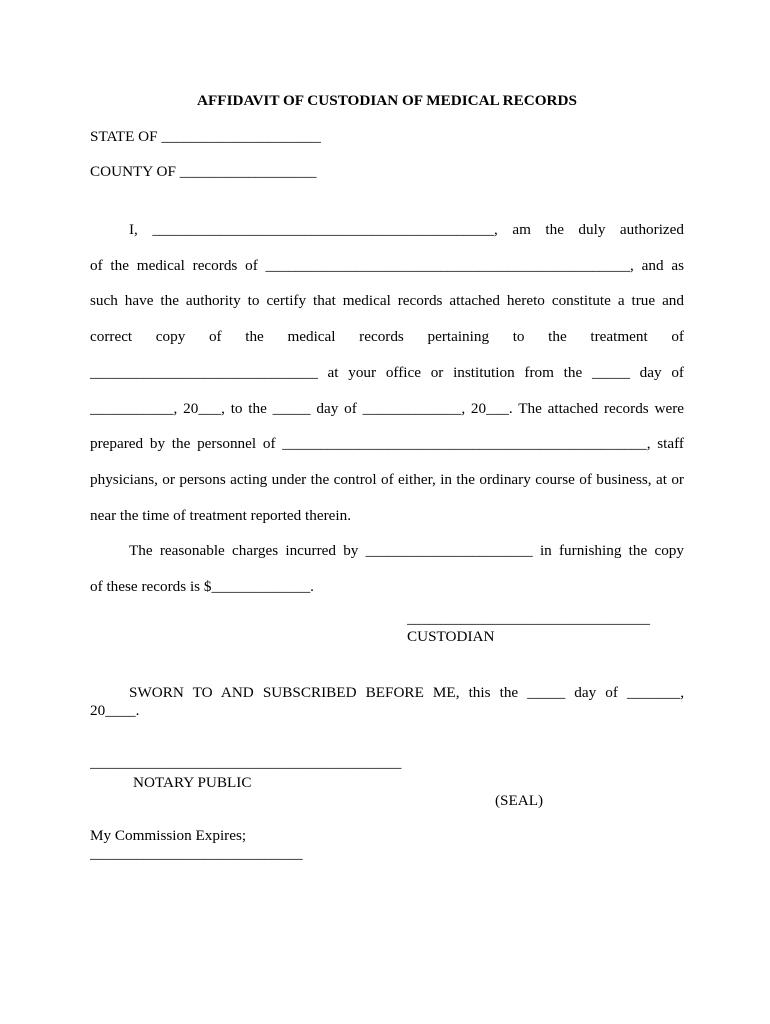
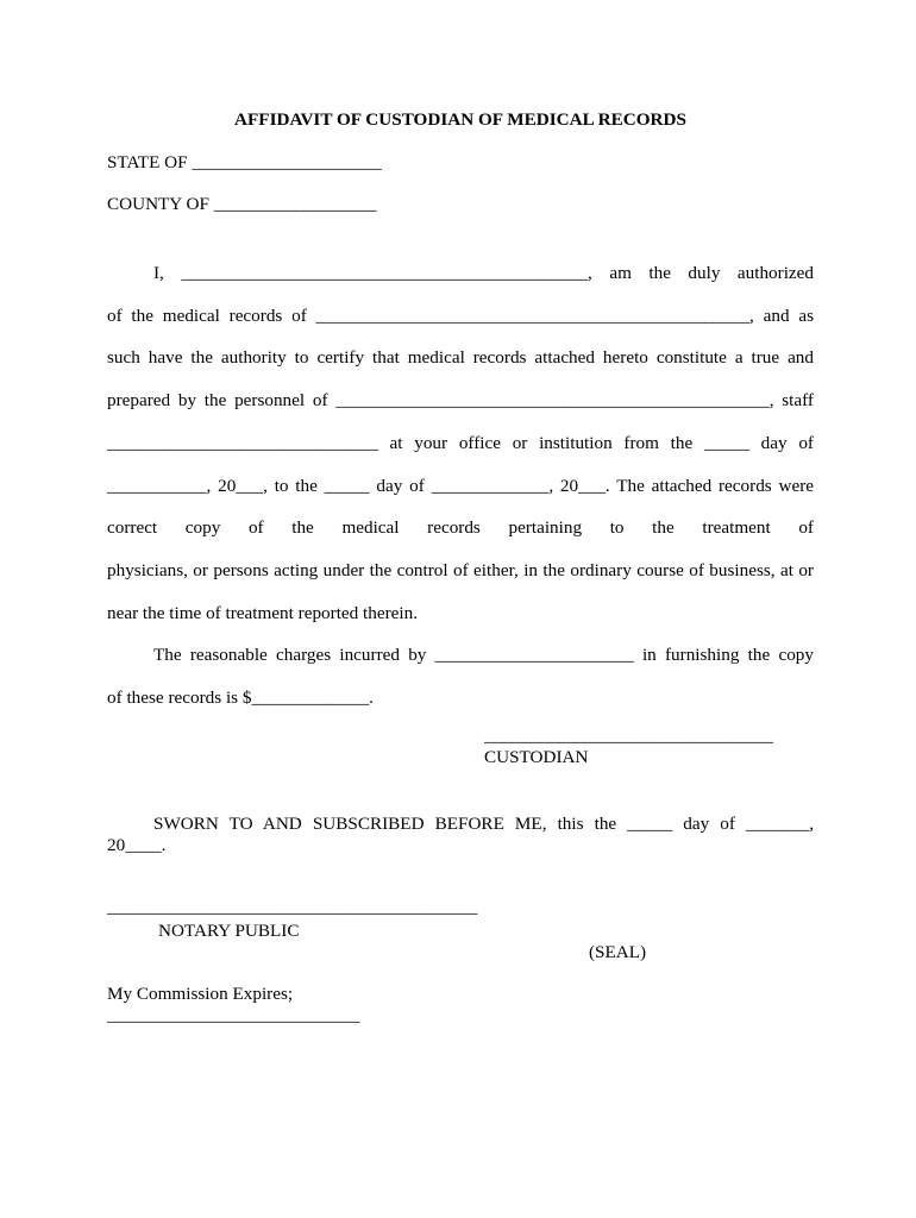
  AFFIDAVIT OF CUSTODIAN OF MEDICAL RECORDS
  STATE OF _____________________
  COUNTY OF __________________
  I, _____________________________________________, am the duly authorized
  of the medical records of ________________________________________________, and as
  such have the authority to certify that medical records attached hereto constitute a true and
- correct copy of the medical records pertaining to the treatment of
+ prepared by the personnel of ________________________________________________, staff
  ______________________________ at your office or institution from the _____ day of
  ___________, 20___, to the _____ day of _____________, 20___. The attached records were
- prepared by the personnel of ________________________________________________, staff
+ correct copy of the medical records pertaining to the treatment of
  physicians, or persons acting under the control of either, in the ordinary course of business, at or
  near the time of treatment reported therein.
  The reasonable charges incurred by ______________________ in furnishing the copy
  of these records is $_____________.
  ________________________________
  CUSTODIAN
  SWORN TO AND SUBSCRIBED BEFORE ME, this the _____ day of _______,
  20____.
  _________________________________________
  NOTARY PUBLIC
  (SEAL)
  My Commission Expires;
  ____________________________
